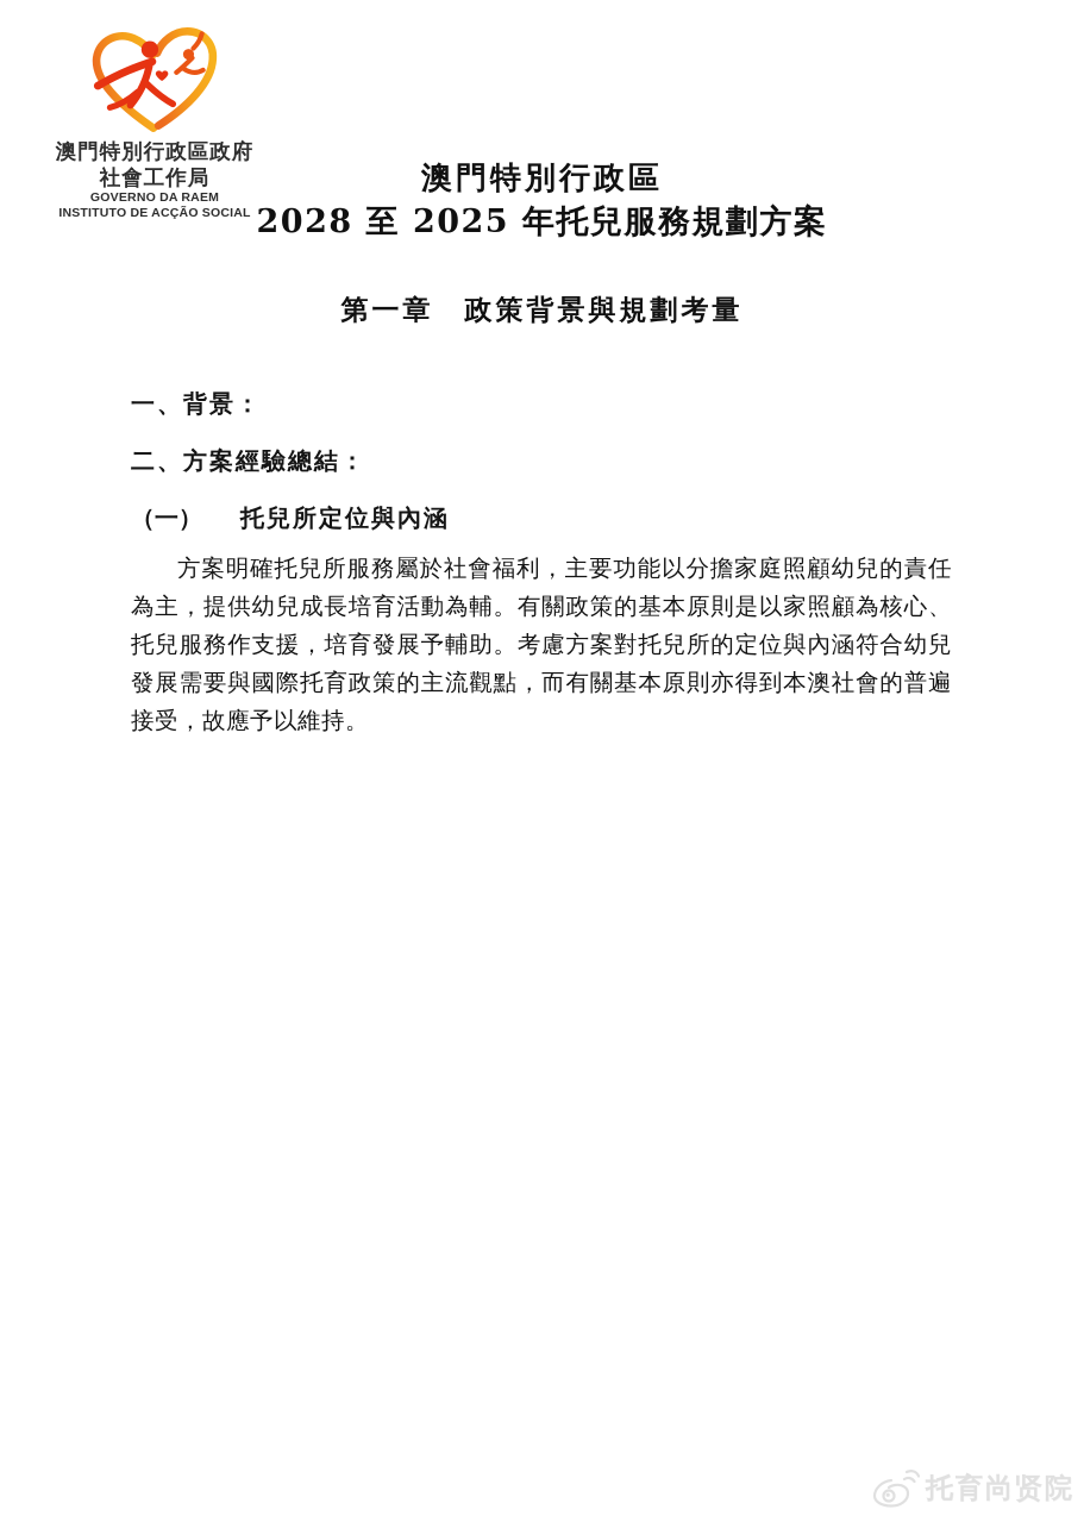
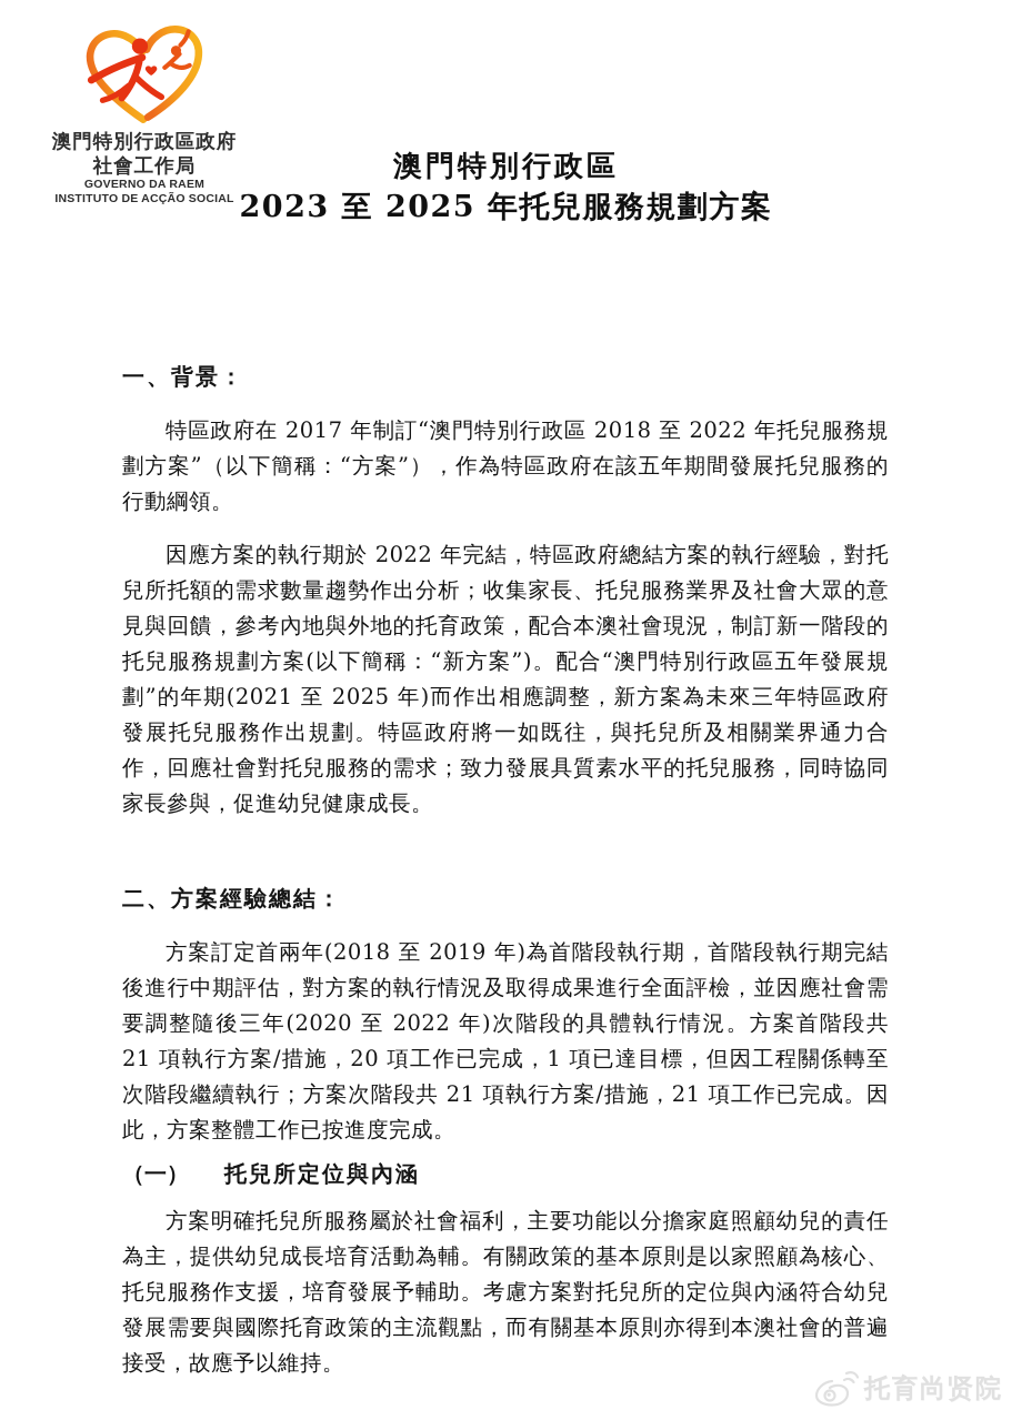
  澳門特別行政區政府
  社會工作局
  GOVERNO DA RAEM
  INSTITUTO DE ACÇÃO SOCIAL
  澳門特別行政區
- 2028 至 2025 年托兒服務規劃方案
+ 2023 至 2025 年托兒服務規劃方案
- 第一章 政策背景與規劃考量
  一、背景：
+ 特區政府在 2017 年制訂“澳門特別行政區 2018 至 2022 年托兒服務規劃方案”（以下簡稱：“方案”），作為特區政府在該五年期間發展托兒服務的行動綱領。
+ 因應方案的執行期於 2022 年完結，特區政府總結方案的執行經驗，對托兒所托額的需求數量趨勢作出分析；收集家長、托兒服務業界及社會大眾的意見與回饋，參考內地與外地的托育政策，配合本澳社會現況，制訂新一階段的托兒服務規劃方案(以下簡稱：“新方案”)。配合“澳門特別行政區五年發展規劃”的年期(2021 至 2025 年)而作出相應調整，新方案為未來三年特區政府發展托兒服務作出規劃。特區政府將一如既往，與托兒所及相關業界通力合作，回應社會對托兒服務的需求；致力發展具質素水平的托兒服務，同時協同家長參與，促進幼兒健康成長。
  二、方案經驗總結：
+ 方案訂定首兩年(2018 至 2019 年)為首階段執行期，首階段執行期完結後進行中期評估，對方案的執行情況及取得成果進行全面評檢，並因應社會需要調整隨後三年(2020 至 2022 年)次階段的具體執行情況。方案首階段共 21 項執行方案/措施，20 項工作已完成，1 項已達目標，但因工程關係轉至次階段繼續執行；方案次階段共 21 項執行方案/措施，21 項工作已完成。因此，方案整體工作已按進度完成。
  （一）
  托兒所定位與內涵
  方案明確托兒所服務屬於社會福利，主要功能以分擔家庭照顧幼兒的責任為主，提供幼兒成長培育活動為輔。有關政策的基本原則是以家照顧為核心、托兒服務作支援，培育發展予輔助。考慮方案對托兒所的定位與內涵符合幼兒發展需要與國際托育政策的主流觀點，而有關基本原則亦得到本澳社會的普遍接受，故應予以維持。
  托育尚贤院
